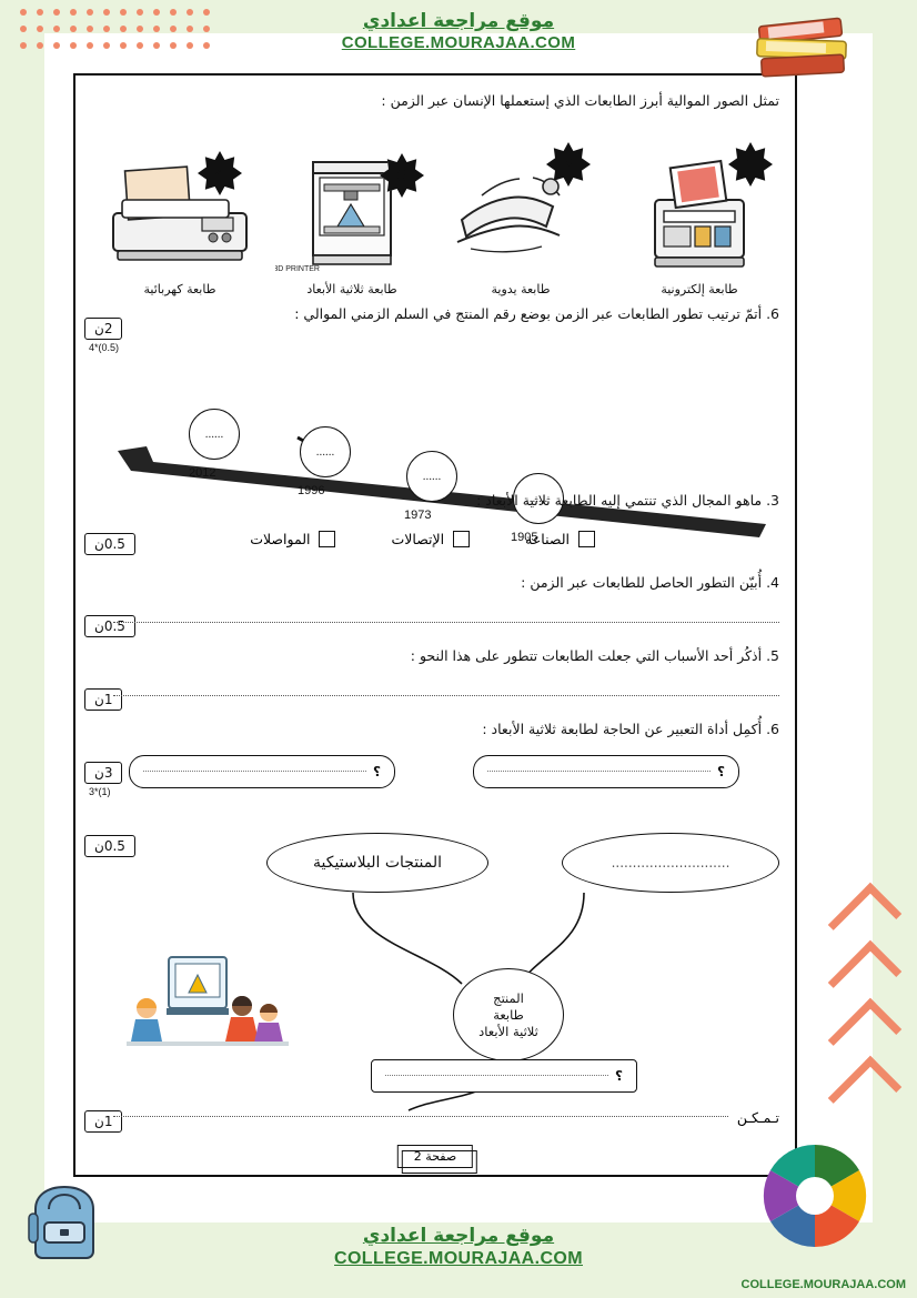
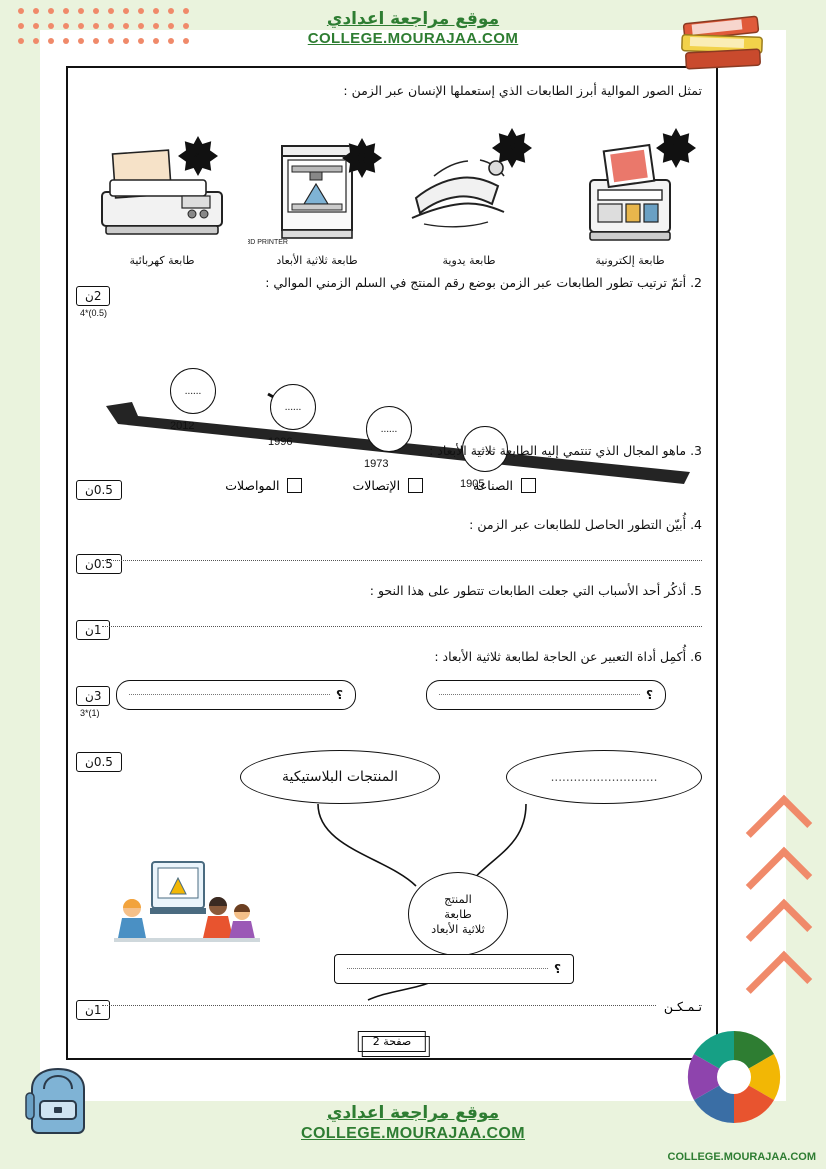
  موقع مراجعة اعدادي
  COLLEGE.MOURAJAA.COM
  موقع مراجعة اعدادي
  COLLEGE.MOURAJAA.COM
  COLLEGE.MOURAJAA.COM
  تمثل الصور الموالية أبرز الطابعات الذي إستعملها الإنسان عبر الزمن :
  طابعة إلكترونية
  طابعة يدوية
  طابعة ثلاثية الأبعاد
  طابعة كهربائية
- 6. أتمّ ترتيب تطور الطابعات عبر الزمن بوضع رقم المنتج في السلم الزمني الموالي :
+ 2. أتمّ ترتيب تطور الطابعات عبر الزمن بوضع رقم المنتج في السلم الزمني الموالي :
  ......
  ......
  ......
  ......
  2012
  1996
  1973
  1905
  2ن
  4*(0.5)
  3. ماهو المجال الذي تنتمي إليه الطابعة ثلاثية الأبعاد :
  0.5ن
  الصناعة
  الإتصالات
  المواصلات
  4. أُبيّن التطور الحاصل للطابعات عبر الزمن :
  0.5ن
  5. أذكُر أحد الأسباب التي جعلت الطابعات تتطور على هذا النحو :
  1ن
  6. أُكمِل أداة التعبير عن الحاجة لطابعة ثلاثية الأبعاد :
  3ن
  3*(1)
  ؟
  ؟
  0.5ن
  المنتجات البلاستيكية
  ............................
  المنتج
  طابعة
  ثلاثية الأبعاد
  ؟
  1ن
  تـمـكـن
  صفحة 2
